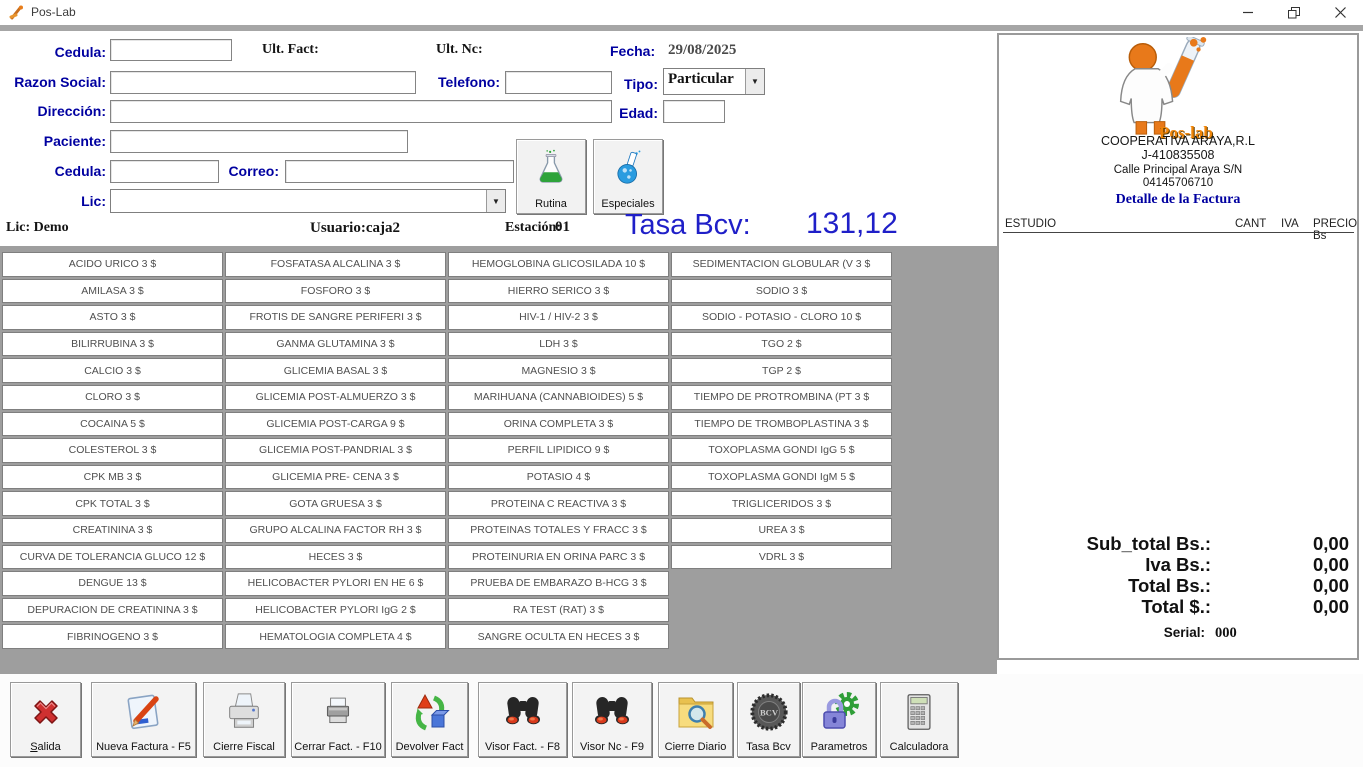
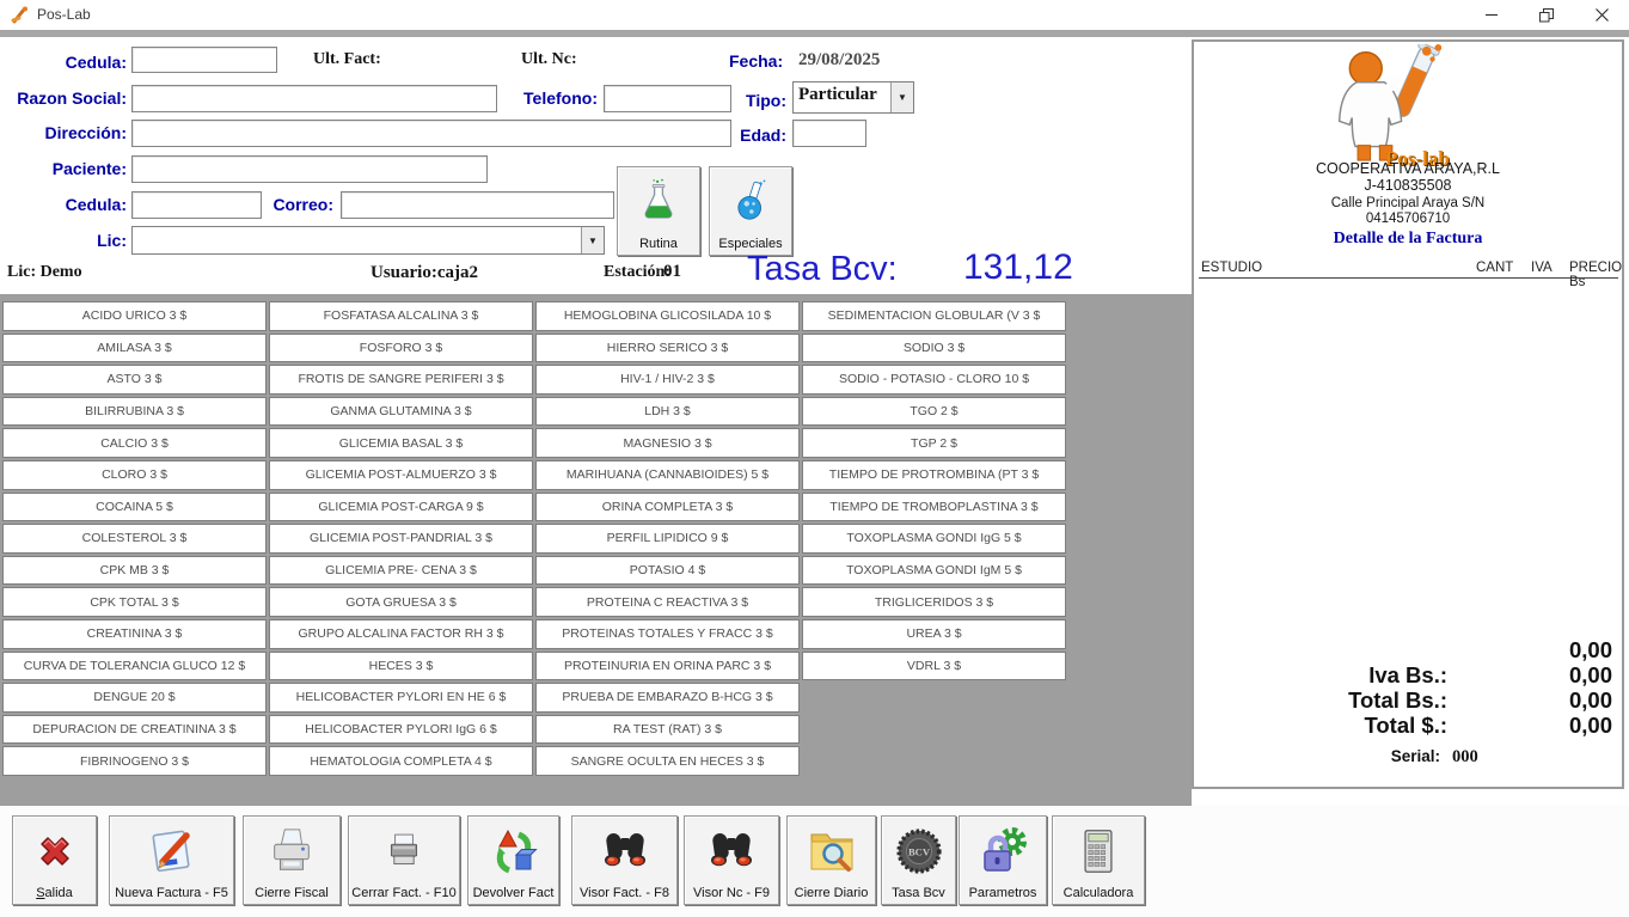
  Pos-Lab
  Cedula:
  Ult. Fact:
  Ult. Nc:
  Fecha:
  29/08/2025
  Razon Social:
  Telefono:
  Tipo:
  Particular
  ▼
  Dirección:
  Edad:
  Paciente:
  Cedula:
  Correo:
  Lic:
  ▼
  Rutina
  Especiales
  Lic: Demo
  Usuario:caja2
  Estación:
  01
  Tasa Bcv:
  131,12
  ACIDO URICO 3 $
  AMILASA 3 $
  ASTO 3 $
  BILIRRUBINA 3 $
  CALCIO 3 $
  CLORO 3 $
  COCAINA 5 $
  COLESTEROL 3 $
  CPK MB 3 $
  CPK TOTAL 3 $
  CREATININA 3 $
  CURVA DE TOLERANCIA GLUCO 12 $
- DENGUE 13 $
+ DENGUE 20 $
  DEPURACION DE CREATININA 3 $
  FIBRINOGENO 3 $
  FOSFATASA ALCALINA 3 $
  FOSFORO 3 $
  FROTIS DE SANGRE PERIFERI 3 $
  GANMA GLUTAMINA 3 $
  GLICEMIA BASAL 3 $
  GLICEMIA POST-ALMUERZO 3 $
  GLICEMIA POST-CARGA 9 $
  GLICEMIA POST-PANDRIAL 3 $
  GLICEMIA PRE- CENA 3 $
  GOTA GRUESA 3 $
  GRUPO ALCALINA FACTOR RH 3 $
  HECES 3 $
  HELICOBACTER PYLORI EN HE 6 $
- HELICOBACTER PYLORI IgG 2 $
+ HELICOBACTER PYLORI IgG 6 $
  HEMATOLOGIA COMPLETA 4 $
  HEMOGLOBINA GLICOSILADA 10 $
  HIERRO SERICO 3 $
  HIV-1 / HIV-2 3 $
  LDH 3 $
  MAGNESIO 3 $
  MARIHUANA (CANNABIOIDES) 5 $
  ORINA COMPLETA 3 $
  PERFIL LIPIDICO 9 $
  POTASIO 4 $
  PROTEINA C REACTIVA 3 $
  PROTEINAS TOTALES Y FRACC 3 $
  PROTEINURIA EN ORINA PARC 3 $
  PRUEBA DE EMBARAZO B-HCG 3 $
  RA TEST (RAT) 3 $
  SANGRE OCULTA EN HECES 3 $
  SEDIMENTACION GLOBULAR (V 3 $
  SODIO 3 $
  SODIO - POTASIO - CLORO 10 $
  TGO 2 $
  TGP 2 $
  TIEMPO DE PROTROMBINA (PT 3 $
  TIEMPO DE TROMBOPLASTINA 3 $
  TOXOPLASMA GONDI IgG 5 $
  TOXOPLASMA GONDI IgM 5 $
  TRIGLICERIDOS 3 $
  UREA 3 $
  VDRL 3 $
  Pos-lab
  COOPERATIVA ARAYA,R.L
  J-410835508
  Calle Principal Araya S/N
  04145706710
  Detalle de la Factura
  ESTUDIO
  CANT
  IVA
  PRECIO Bs
- Sub_total Bs.:
  0,00
  Iva Bs.:
  0,00
  Total Bs.:
  0,00
  Total $.:
  0,00
  Serial:
  000
  Salida
  Nueva Factura - F5
  Cierre Fiscal
  Cerrar Fact. - F10
  Devolver Fact
  Visor Fact. - F8
  Visor Nc - F9
  Cierre Diario
  BCV
  Tasa Bcv
  Parametros
  Calculadora
